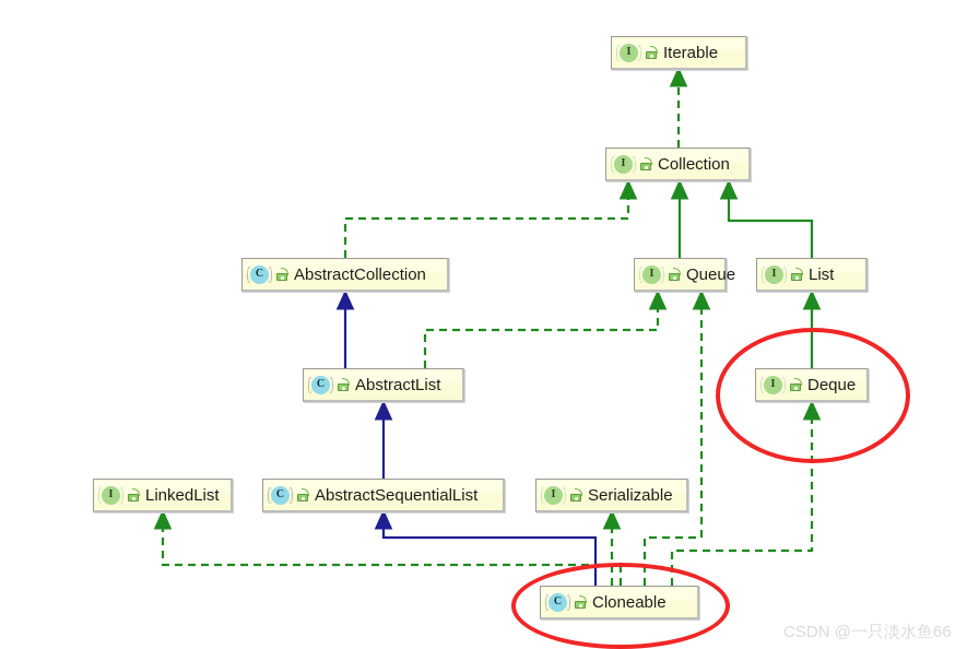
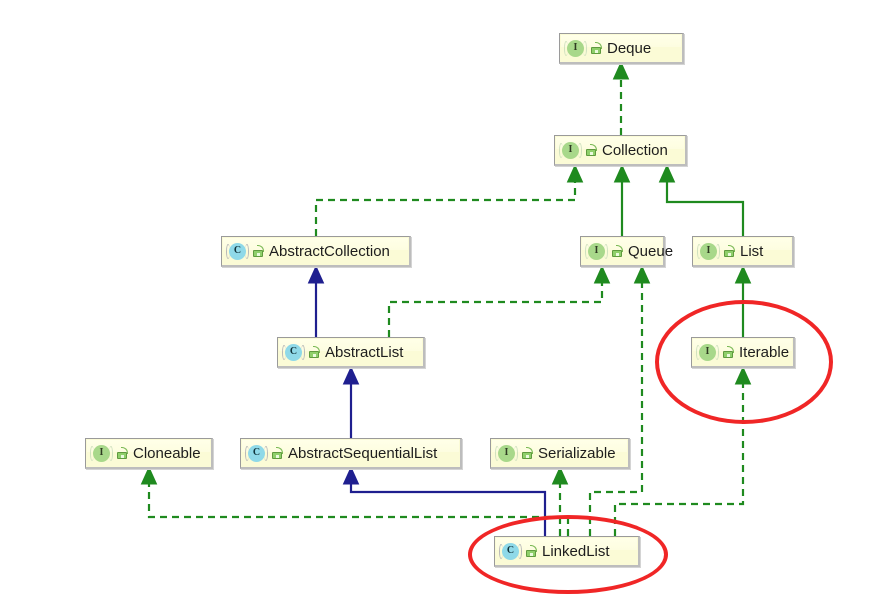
  I
- Iterable
+ Deque
  I
  Collection
  C
  AbstractCollection
  I
  Queue
  I
  List
  C
  AbstractList
  I
- Deque
+ Iterable
  I
- LinkedList
+ Cloneable
  C
  AbstractSequentialList
  I
  Serializable
  C
- Cloneable
+ LinkedList
- CSDN @一只淡水鱼66
